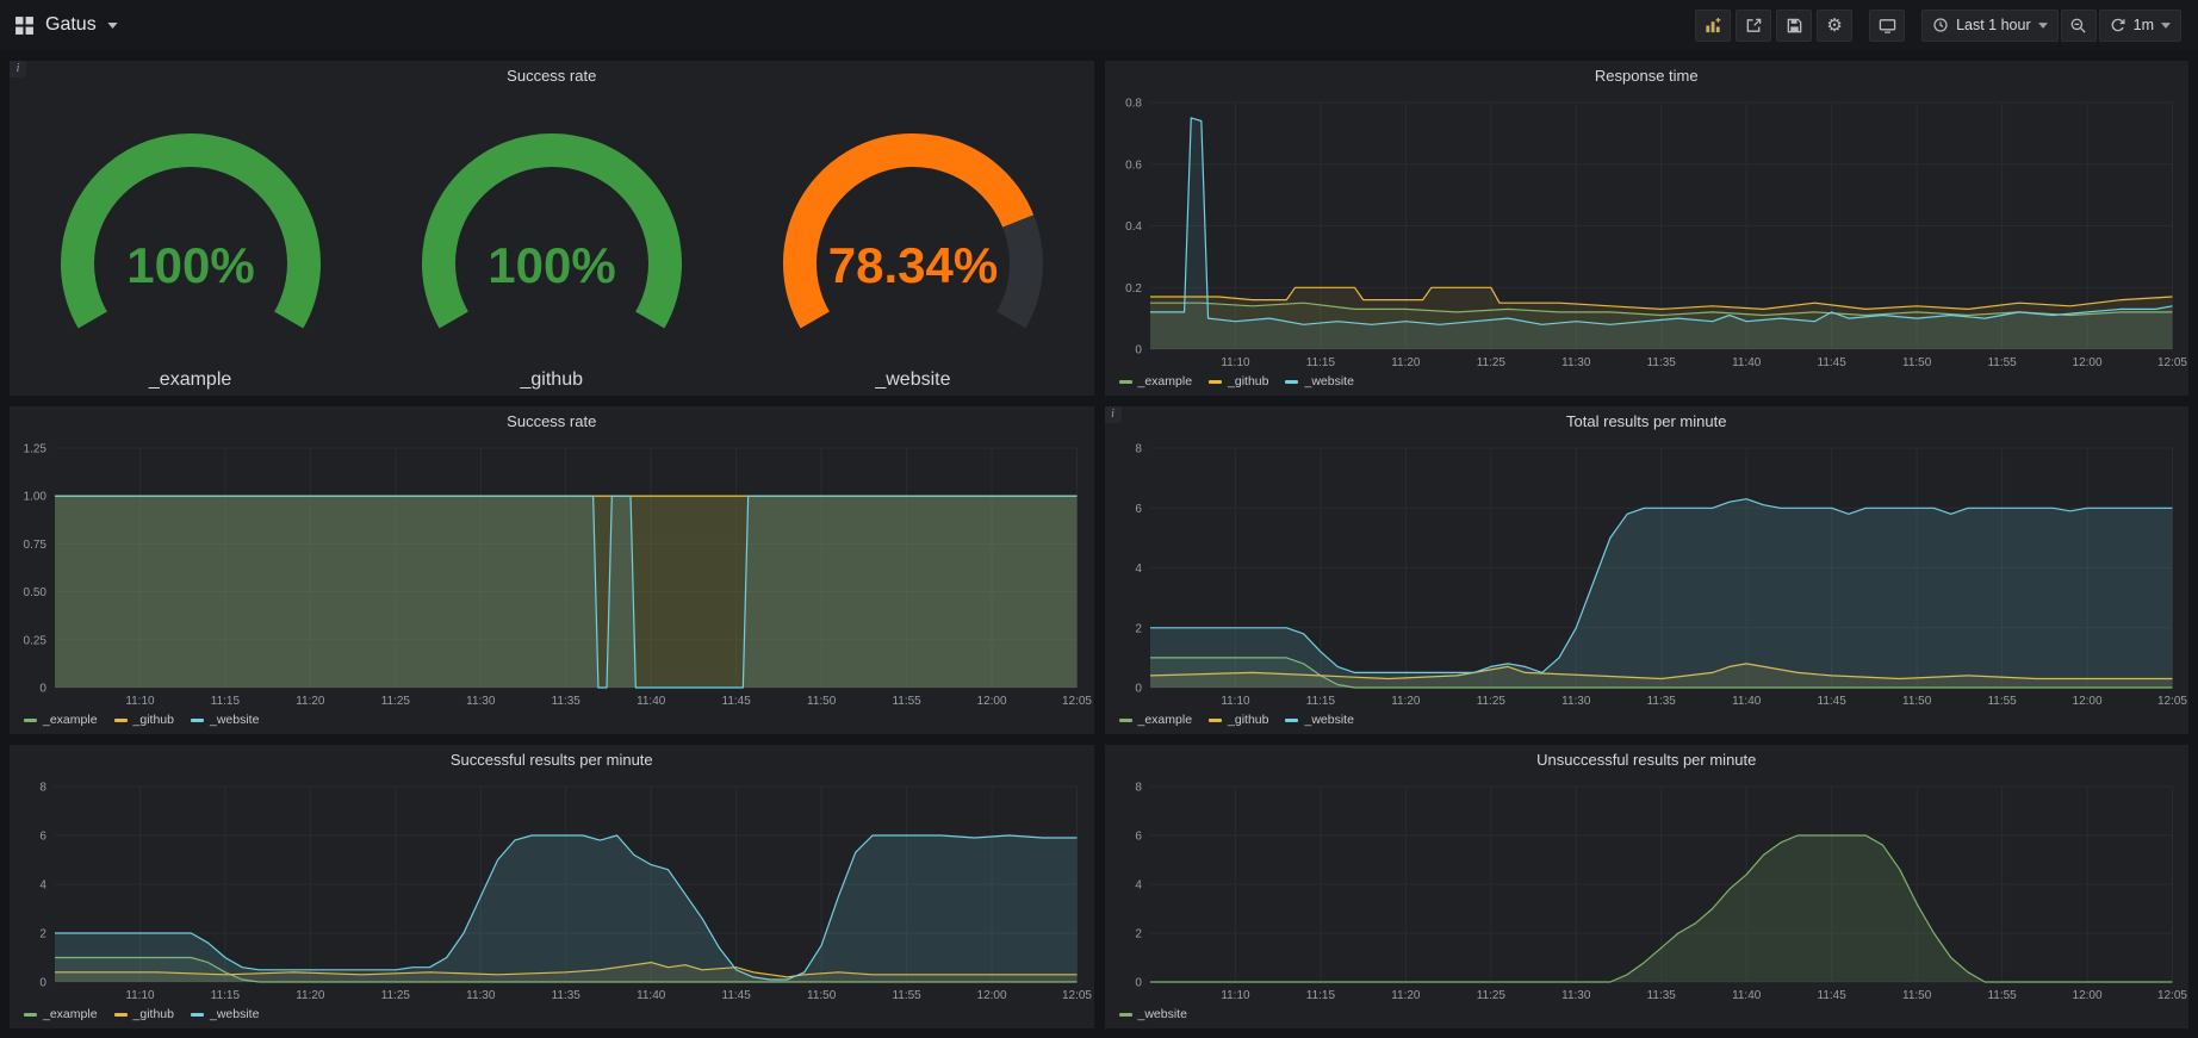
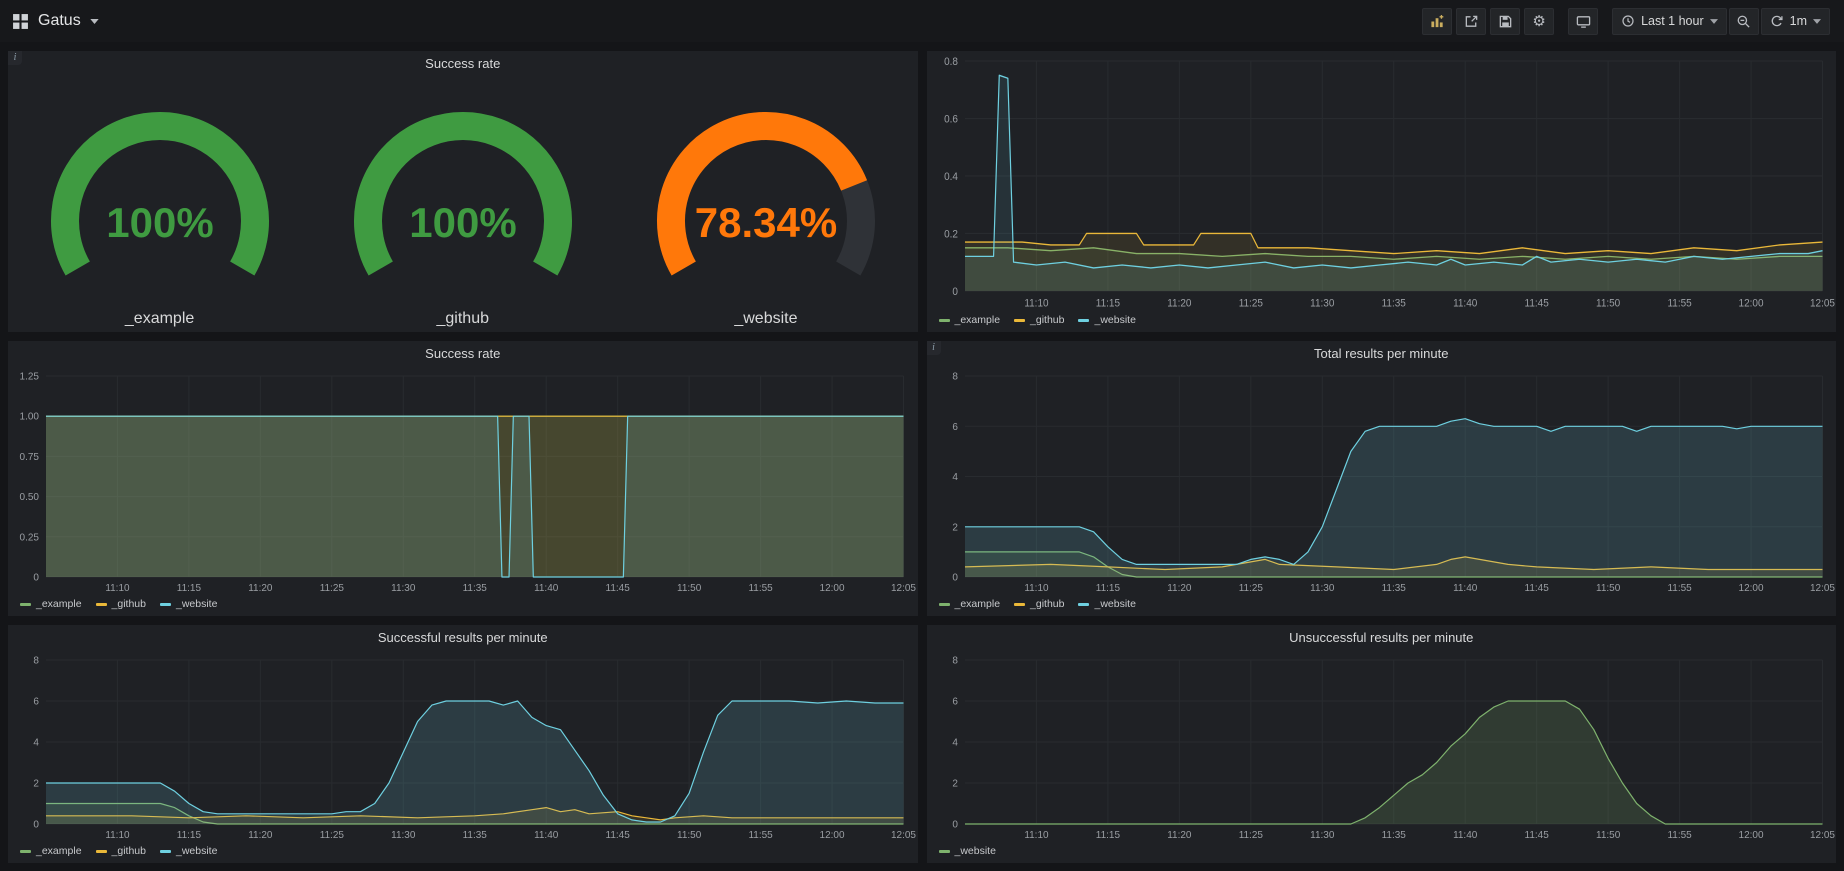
  Gatus
  ⚙
  Last 1 hour
  1m
  i
  Success rate
  100%
  _example
  100%
  _github
  78.34%
  _website
- Response time
  0
  0.2
  0.4
  0.6
  0.8
  11:10
  11:15
  11:20
  11:25
  11:30
  11:35
  11:40
  11:45
  11:50
  11:55
  12:00
  12:05
  _example
  _github
  _website
  Success rate
  0
  0.25
  0.50
  0.75
  1.00
  1.25
  11:10
  11:15
  11:20
  11:25
  11:30
  11:35
  11:40
  11:45
  11:50
  11:55
  12:00
  12:05
  _example
  _github
  _website
  i
  Total results per minute
  0
  2
  4
  6
  8
  11:10
  11:15
  11:20
  11:25
  11:30
  11:35
  11:40
  11:45
  11:50
  11:55
  12:00
  12:05
  _example
  _github
  _website
  Successful results per minute
  0
  2
  4
  6
  8
  11:10
  11:15
  11:20
  11:25
  11:30
  11:35
  11:40
  11:45
  11:50
  11:55
  12:00
  12:05
  _example
  _github
  _website
  Unsuccessful results per minute
  0
  2
  4
  6
  8
  11:10
  11:15
  11:20
  11:25
  11:30
  11:35
  11:40
  11:45
  11:50
  11:55
  12:00
  12:05
  _website
